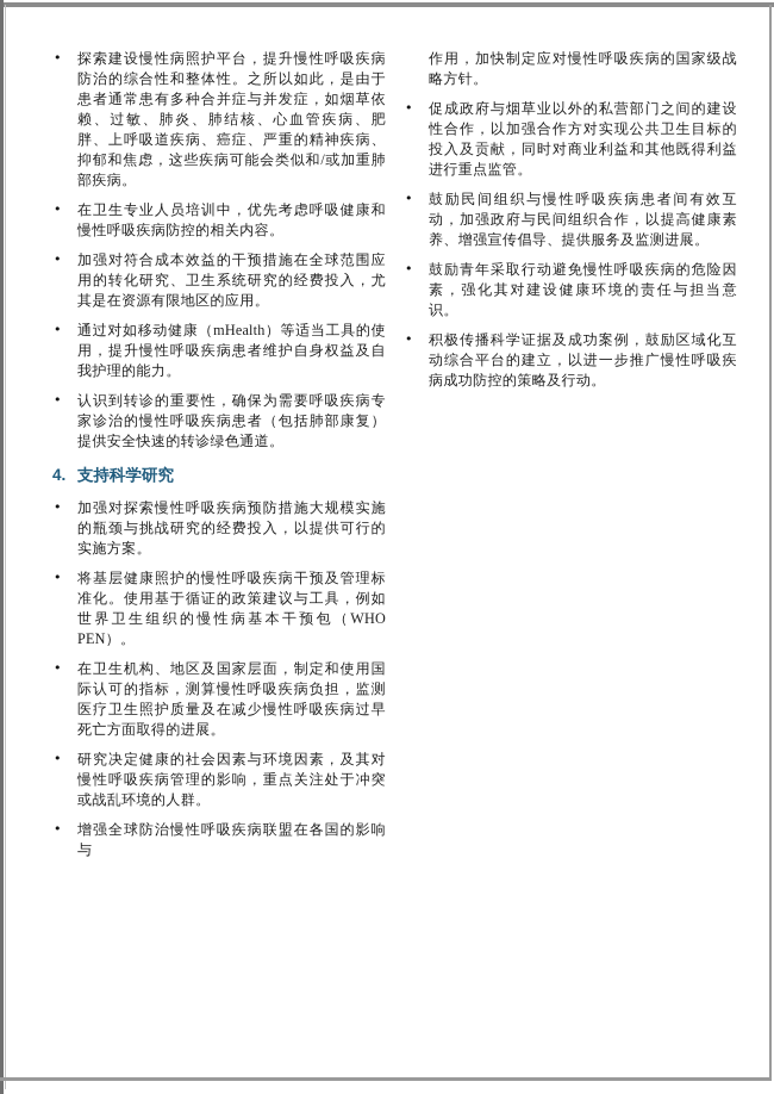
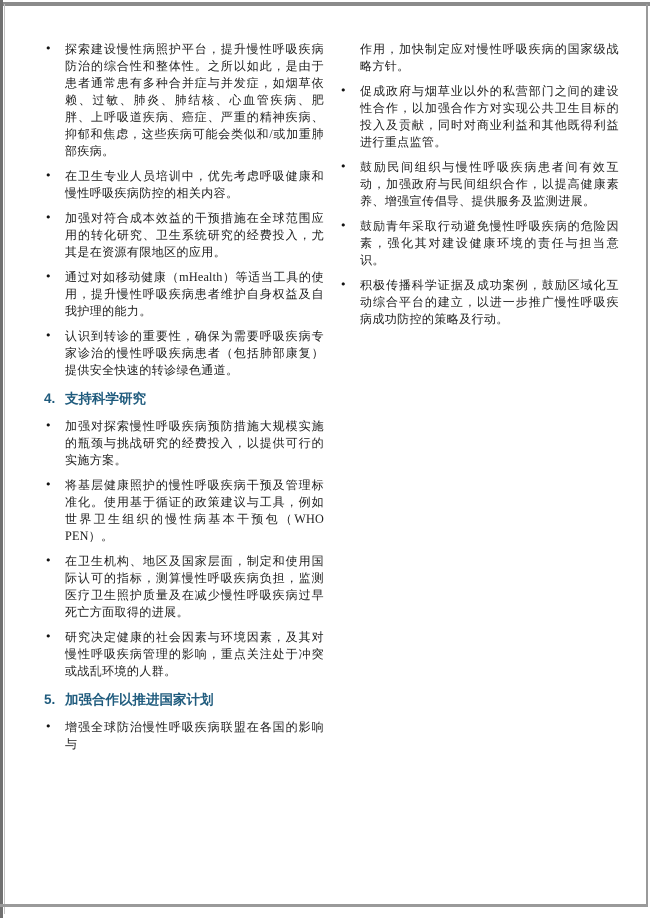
  •
  探索建设慢性病照护平台，提升慢性呼吸疾病防治的综合性和整体性。之所以如此，是由于患者通常患有多种合并症与并发症，如烟草依赖、过敏、肺炎、肺结核、心血管疾病、肥胖、上呼吸道疾病、癌症、严重的精神疾病、抑郁和焦虑，这些疾病可能会类似和/或加重肺部疾病。
  •
  在卫生专业人员培训中，优先考虑呼吸健康和慢性呼吸疾病防控的相关内容。
  •
  加强对符合成本效益的干预措施在全球范围应用的转化研究、卫生系统研究的经费投入，尤其是在资源有限地区的应用。
  •
  通过对如移动健康（mHealth）等适当工具的使用，提升慢性呼吸疾病患者维护自身权益及自我护理的能力。
  •
  认识到转诊的重要性，确保为需要呼吸疾病专家诊治的慢性呼吸疾病患者（包括肺部康复）提供安全快速的转诊绿色通道。
  4.
  支持科学研究
  •
  加强对探索慢性呼吸疾病预防措施大规模实施的瓶颈与挑战研究的经费投入，以提供可行的实施方案。
  •
  将基层健康照护的慢性呼吸疾病干预及管理标准化。使用基于循证的政策建议与工具，例如世界卫生组织的慢性病基本干预包（WHO PEN）。
  •
  在卫生机构、地区及国家层面，制定和使用国际认可的指标，测算慢性呼吸疾病负担，监测医疗卫生照护质量及在减少慢性呼吸疾病过早死亡方面取得的进展。
  •
  研究决定健康的社会因素与环境因素，及其对慢性呼吸疾病管理的影响，重点关注处于冲突或战乱环境的人群。
+ 5.
+ 加强合作以推进国家计划
  •
  增强全球防治慢性呼吸疾病联盟在各国的影响与
  作用，加快制定应对慢性呼吸疾病的国家级战略方针。
  •
  促成政府与烟草业以外的私营部门之间的建设性合作，以加强合作方对实现公共卫生目标的投入及贡献，同时对商业利益和其他既得利益进行重点监管。
  •
  鼓励民间组织与慢性呼吸疾病患者间有效互动，加强政府与民间组织合作，以提高健康素养、增强宣传倡导、提供服务及监测进展。
  •
  鼓励青年采取行动避免慢性呼吸疾病的危险因素，强化其对建设健康环境的责任与担当意识。
  •
  积极传播科学证据及成功案例，鼓励区域化互动综合平台的建立，以进一步推广慢性呼吸疾病成功防控的策略及行动。
